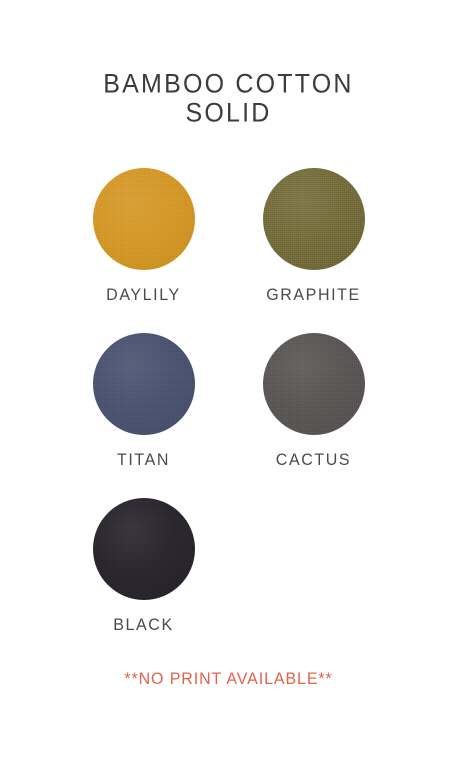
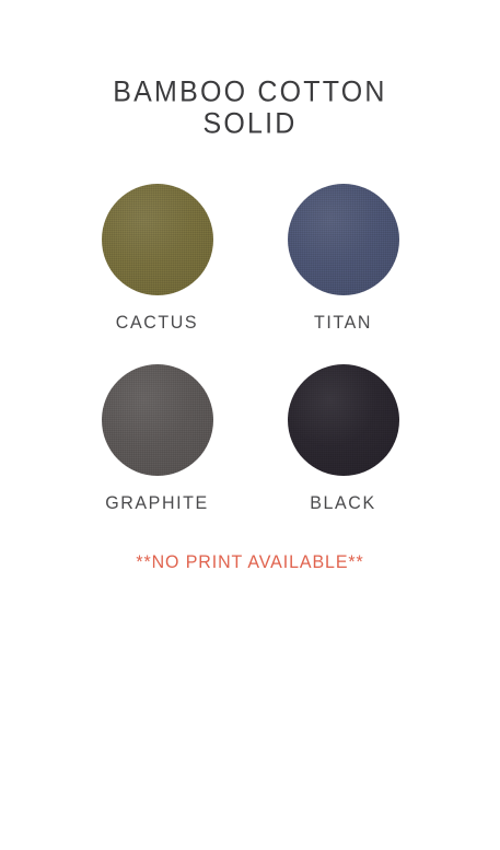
  BAMBOO COTTON
  SOLID
- DAYLILY
- GRAPHITE
+ CACTUS
  TITAN
- CACTUS
+ GRAPHITE
  BLACK
  **NO PRINT AVAILABLE**
